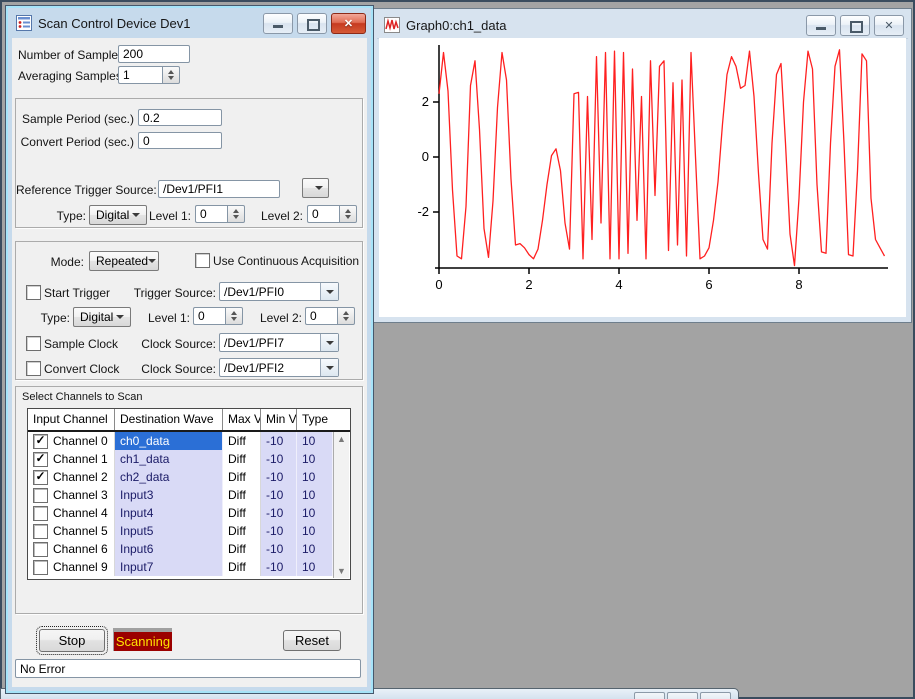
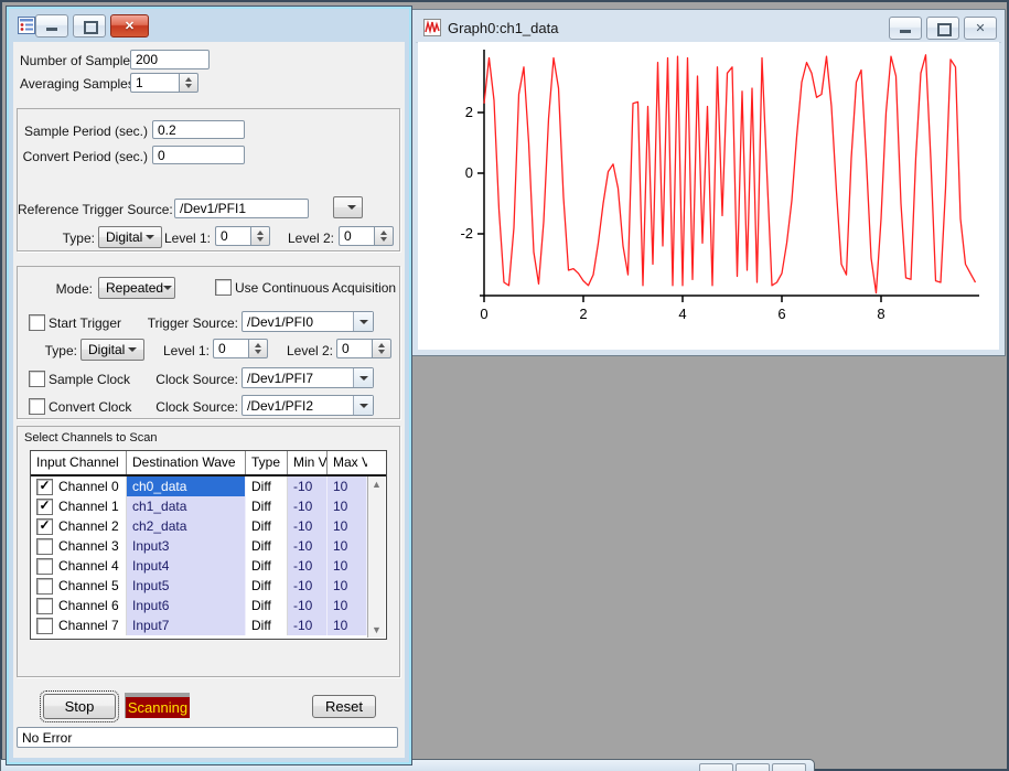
  Graph0:ch1_data
  ✕
  0
  2
  4
  6
  8
  -2
  0
  2
- Scan Control Device Dev1
  ✕
  Number of Sample
  200
  Averaging Sample
  1
  Sample Period (sec.)
  0.2
  Convert Period (sec.)
  0
  Reference Trigger Source:
  /Dev1/PFI1
  Type:
  Digital
  Level 1:
  0
  Level 2:
  0
  Mode:
  Repeated
  Use Continuous Acquisition
  Start Trigger
  Trigger Source:
  /Dev1/PFI0
  Type:
  Digital
  Level 1:
  0
  Level 2:
  0
  Sample Clock
  Clock Source:
  /Dev1/PFI7
  Convert Clock
  Clock Source:
  /Dev1/PFI2
  Select Channels to Scan
  Input Channel
  Destination Wave
- Max V
+ Type
  Min V
- Type
+ Max V
  ✓
  Channel 0
  ch0_data
  Diff
  -10
  10
  ✓
  Channel 1
  ch1_data
  Diff
  -10
  10
  ✓
  Channel 2
  ch2_data
  Diff
  -10
  10
  Channel 3
  Input3
  Diff
  -10
  10
  Channel 4
  Input4
  Diff
  -10
  10
  Channel 5
  Input5
  Diff
  -10
  10
  Channel 6
  Input6
  Diff
  -10
  10
- Channel 9
+ Channel 7
  Input7
  Diff
  -10
  10
  ▲
  ▼
  Stop
  Scanning
  Reset
  No Error
